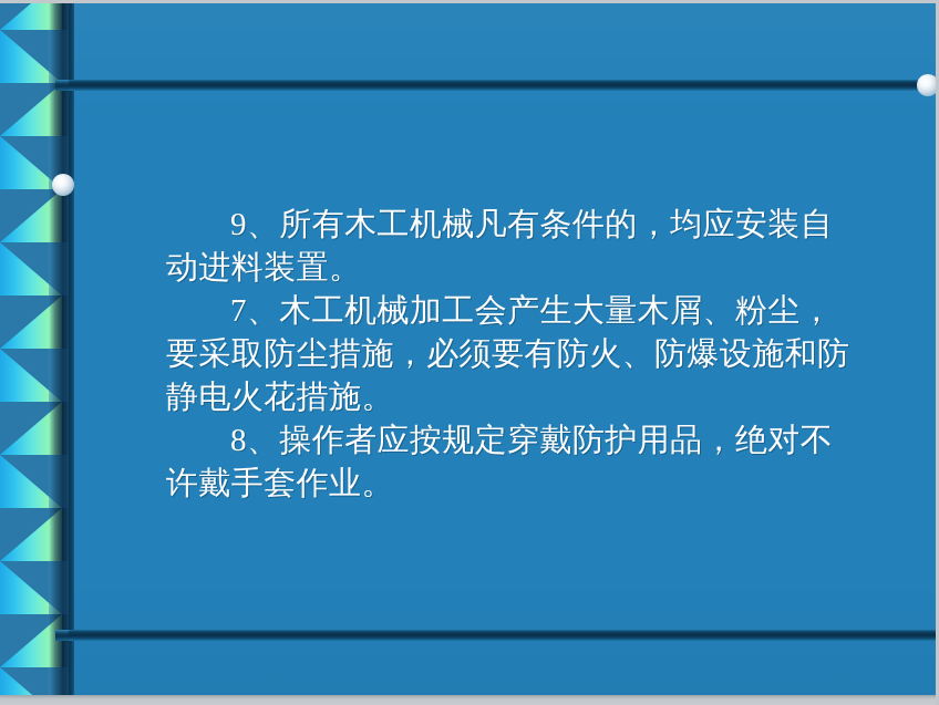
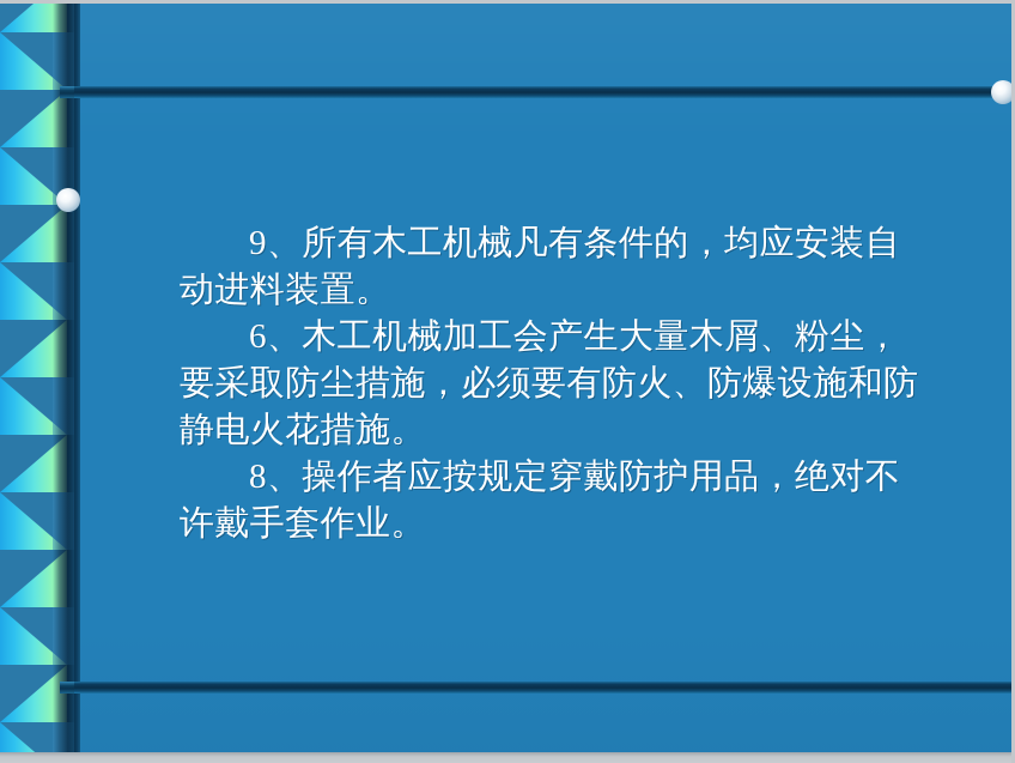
  9、所有木工机械凡有条件的，均应安装自动进料装置。
- 7、木工机械加工会产生大量木屑、粉尘，要采取防尘措施，必须要有防火、防爆设施和防静电火花措施。
+ 6、木工机械加工会产生大量木屑、粉尘，要采取防尘措施，必须要有防火、防爆设施和防静电火花措施。
  8、操作者应按规定穿戴防护用品，绝对不许戴手套作业。
